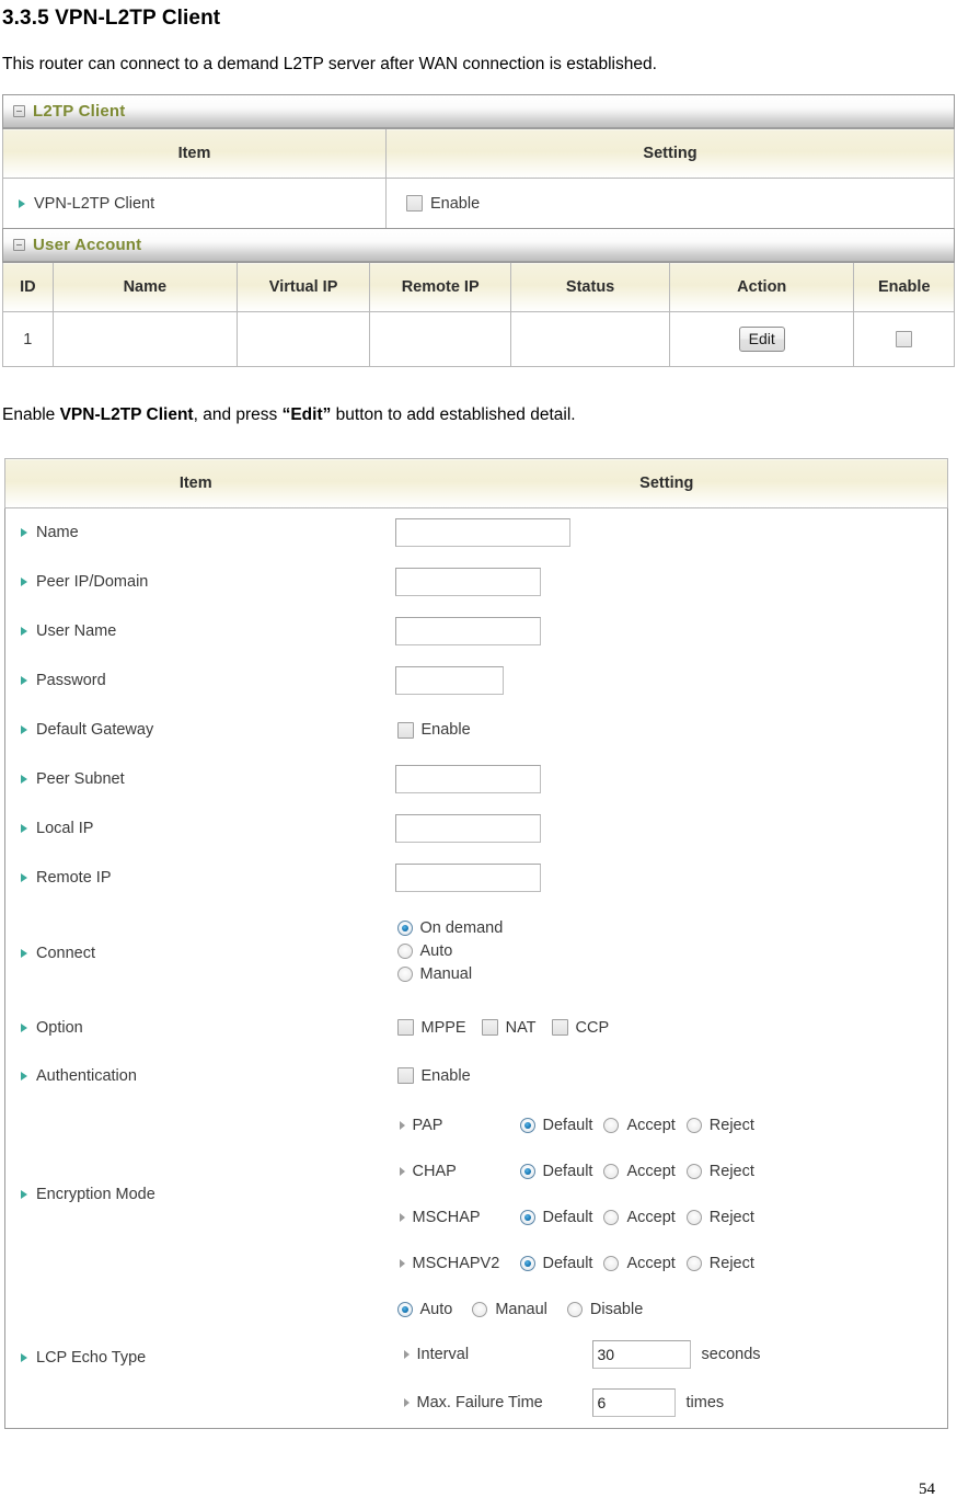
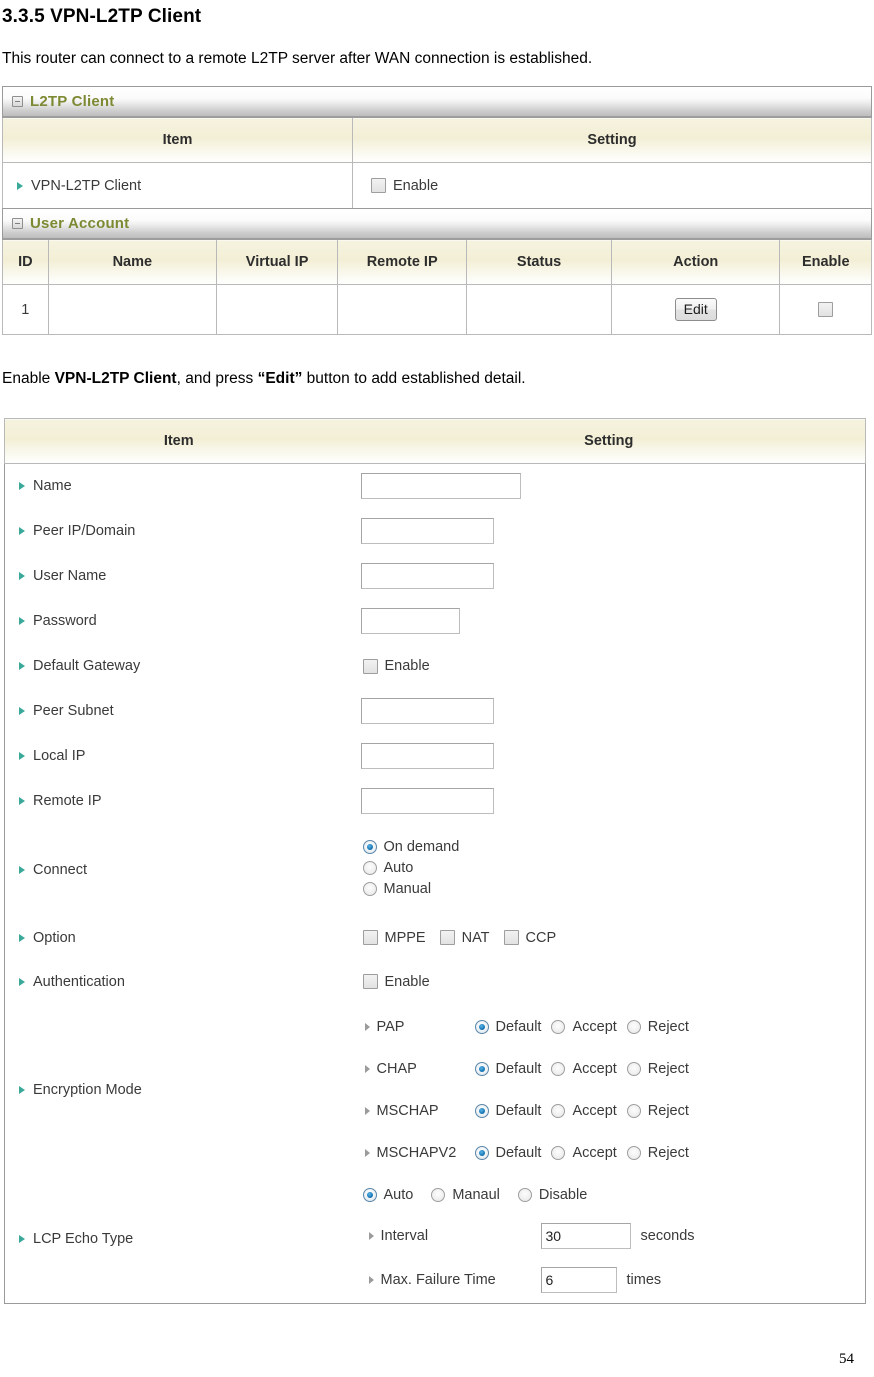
  3.3.5 VPN-L2TP Client
- This router can connect to a demand L2TP server after WAN connection is established.
+ This router can connect to a remote L2TP server after WAN connection is established.
  L2TP Client
  Item	Setting
  VPN-L2TP Client	Enable
  User Account
  ID	Name	Virtual IP	Remote IP	Status	Action	Enable
  1					Edit
  Enable VPN-L2TP Client, and press “Edit” button to add established detail.
  Item	Setting
  Name
  Peer IP/Domain
  User Name
  Password
  Default Gateway	Enable
  Peer Subnet
  Local IP
  Remote IP
  Connect	On demand Auto Manual
  Option	MPPE NAT CCP
  Authentication	Enable
  Encryption Mode	PAP Default Accept Reject CHAP Default Accept Reject MSCHAP Default Accept Reject MSCHAPV2 Default Accept Reject
  LCP Echo Type	Auto Manaul Disable Interval 30 seconds Max. Failure Time 6 times
  54
